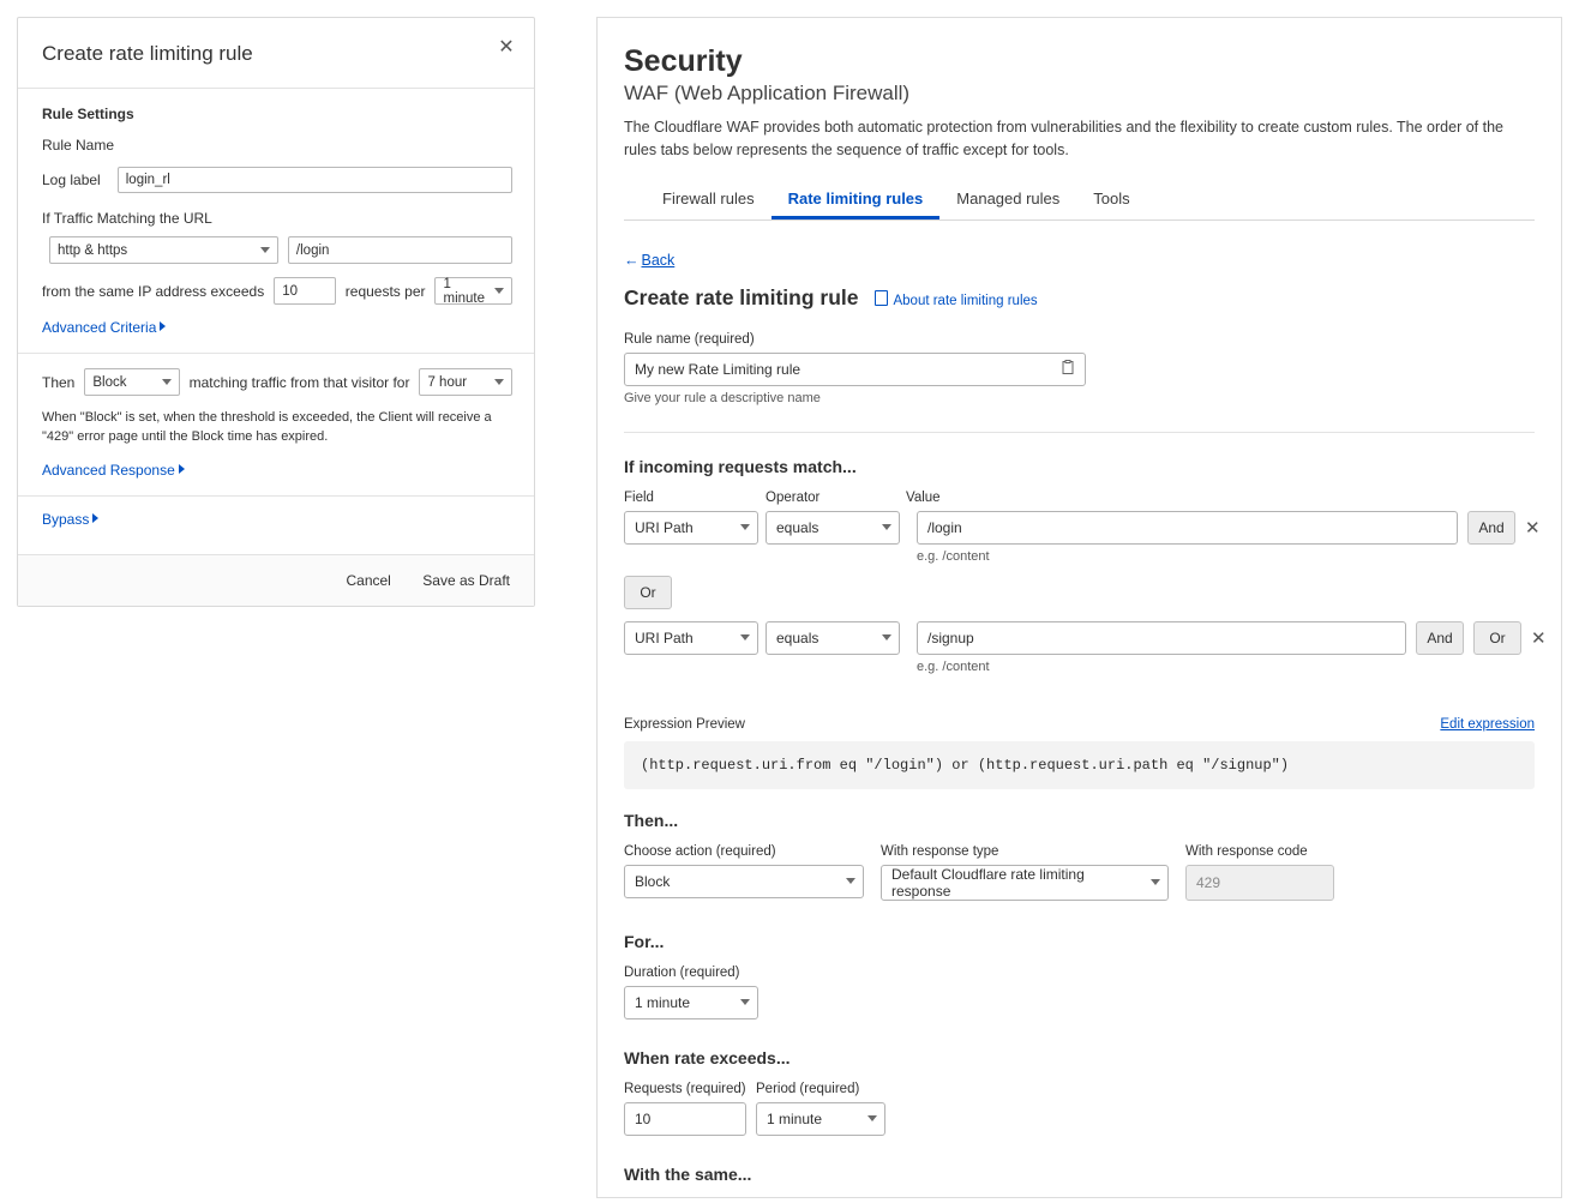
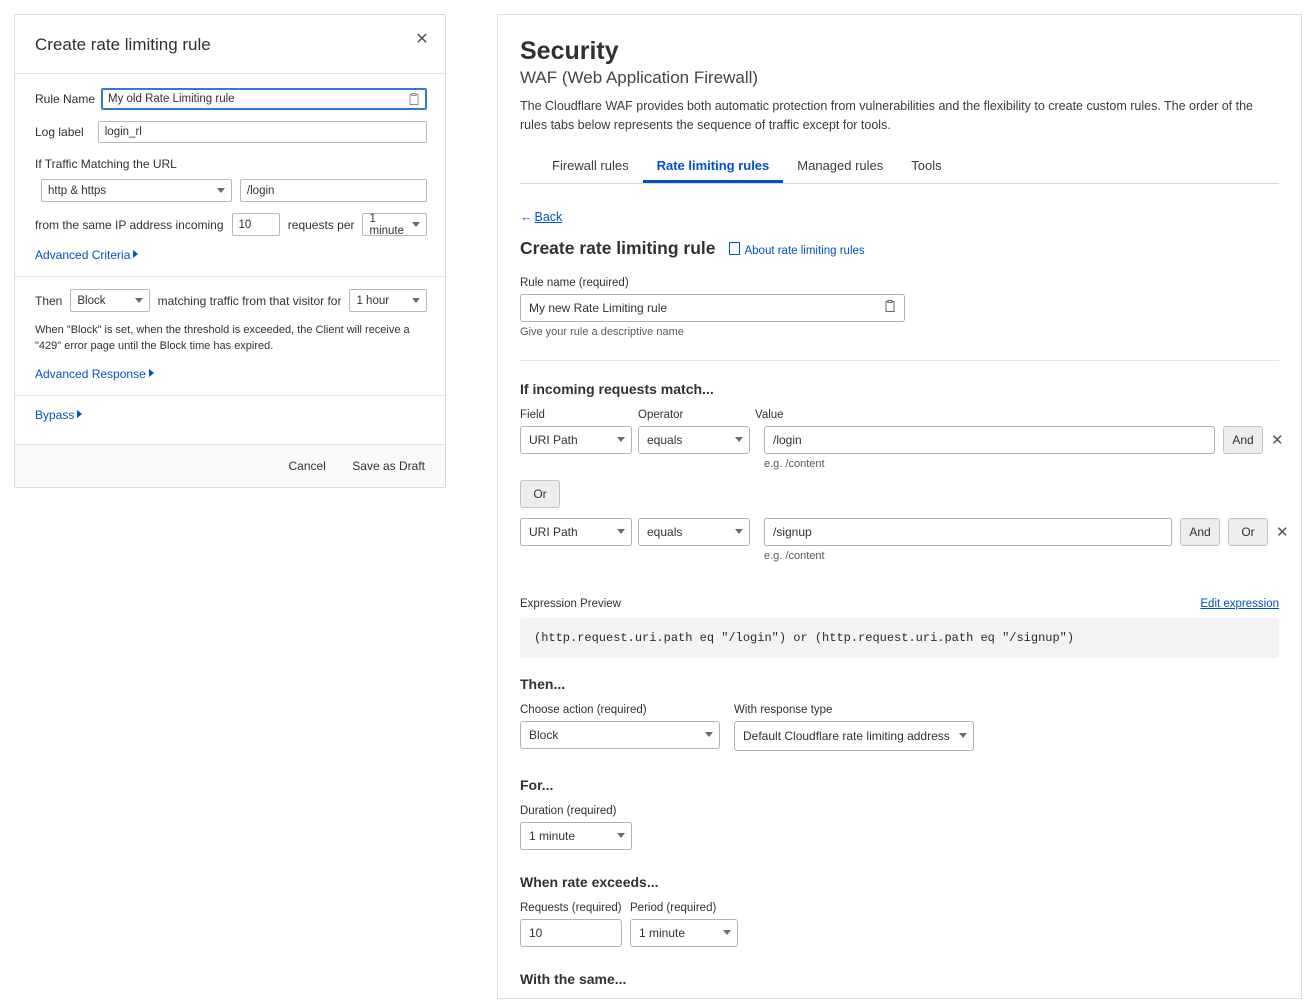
  Create rate limiting rule
  ✕
- Rule Settings
  Rule Name
+ My old Rate Limiting rule
  Log label
  login_rl
  If Traffic Matching the URL
  http & https
  /login
- from the same IP address exceeds
+ from the same IP address incoming
  10
  requests per
  1 minute
  Advanced Criteria
  Then
  Block
  matching traffic from that visitor for
- 7 hour
+ 1 hour
  When "Block" is set, when the threshold is exceeded, the Client will receive a "429" error page until the Block time has expired.
  Advanced Response
  Bypass
  Cancel Save as Draft
  Security
  WAF (Web Application Firewall)
  The Cloudflare WAF provides both automatic protection from vulnerabilities and the flexibility to create custom rules. The order of the rules tabs below represents the sequence of traffic except for tools.
  Firewall rules
  Rate limiting rules
  Managed rules
  Tools
  ← Back
  Create rate limiting rule
  About rate limiting rules
  Rule name (required)
  My new Rate Limiting rule
  Give your rule a descriptive name
  If incoming requests match...
  Field
  Operator
  Value
  URI Path
  equals
  /login
  e.g. /content
  And
  ✕
  Or
  URI Path
  equals
  /signup
  e.g. /content
  And
  Or
  ✕
  Expression Preview
  Edit expression
- (http.request.uri.from eq "/login") or (http.request.uri.path eq "/signup")
+ (http.request.uri.path eq "/login") or (http.request.uri.path eq "/signup")
  Then...
  Choose action (required)
  Block
  With response type
- Default Cloudflare rate limiting response
+ Default Cloudflare rate limiting address
- With response code
- 429
  For...
  Duration (required)
  1 minute
  When rate exceeds...
  Requests (required)
  10
  Period (required)
  1 minute
  With the same...
